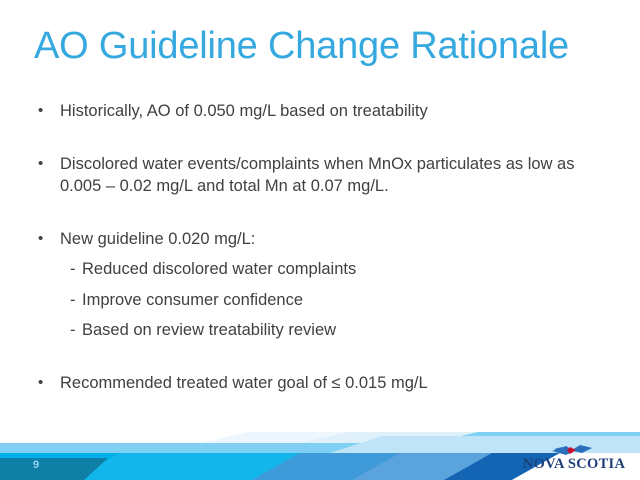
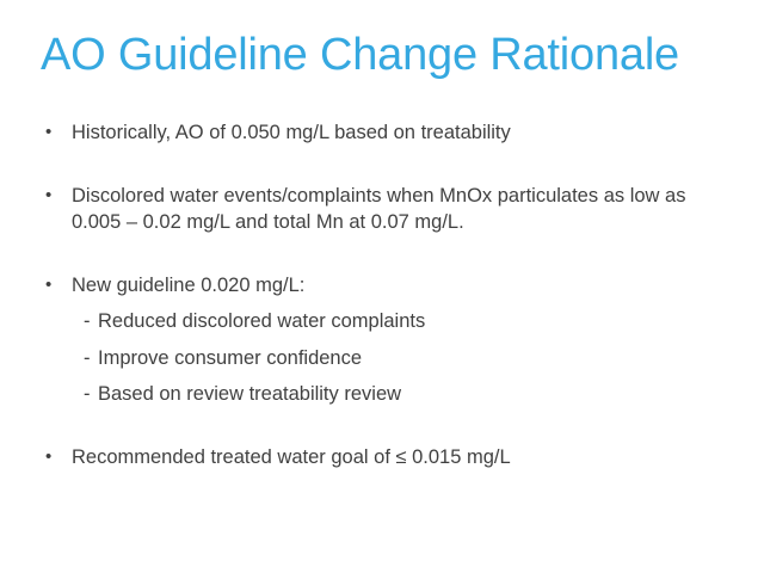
  AO Guideline Change Rationale
  •
  Historically, AO of 0.050 mg/L based on treatability
  •
  Discolored water events/complaints when MnOx particulates as low as 0.005 – 0.02 mg/L and total Mn at 0.07 mg/L.
  •
  New guideline 0.020 mg/L:
  -
  Reduced discolored water complaints
  -
  Improve consumer confidence
  -
  Based on review treatability review
  •
  Recommended treated water goal of ≤ 0.015 mg/L
- 9
- NOVA SCOTIA
